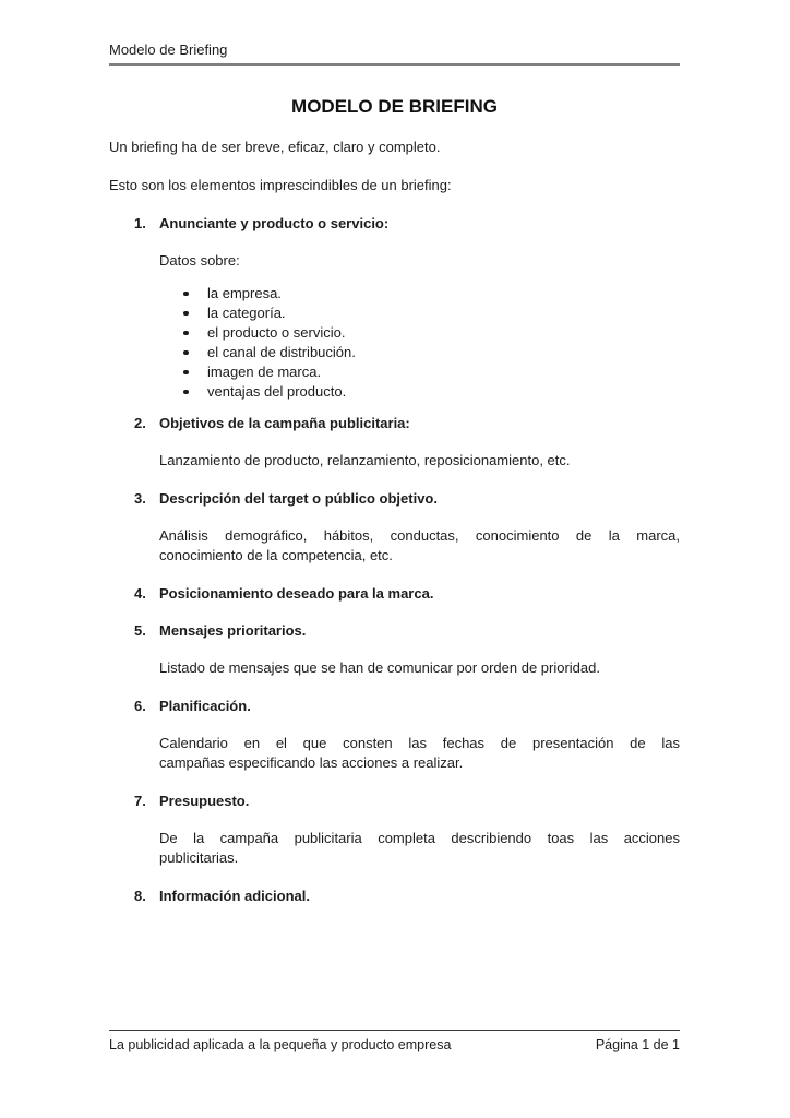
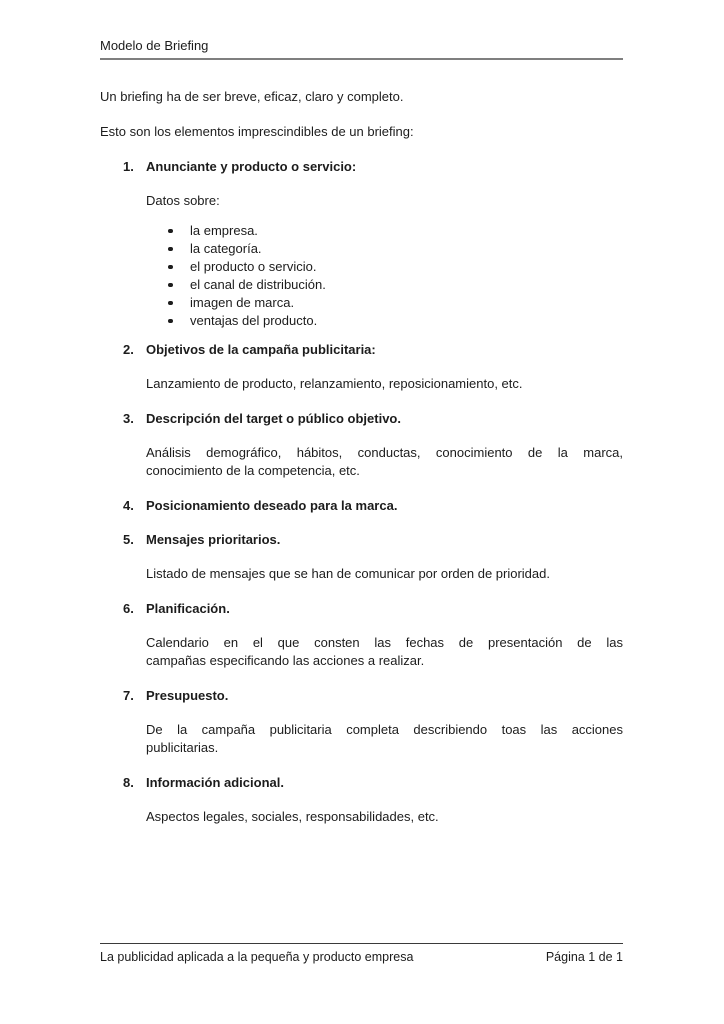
  Modelo de Briefing
- MODELO DE BRIEFING
  Un briefing ha de ser breve, eficaz, claro y completo.
  Esto son los elementos imprescindibles de un briefing:
  1.
  Anunciante y producto o servicio:
  Datos sobre:
  la empresa.
  la categoría.
  el producto o servicio.
  el canal de distribución.
  imagen de marca.
  ventajas del producto.
  2.
  Objetivos de la campaña publicitaria:
  Lanzamiento de producto, relanzamiento, reposicionamiento, etc.
  3.
  Descripción del target o público objetivo.
  Análisis demográfico, hábitos, conductas, conocimiento de la marca,
  conocimiento de la competencia, etc.
  4.
  Posicionamiento deseado para la marca.
  5.
  Mensajes prioritarios.
  Listado de mensajes que se han de comunicar por orden de prioridad.
  6.
  Planificación.
  Calendario en el que consten las fechas de presentación de las
  campañas especificando las acciones a realizar.
  7.
  Presupuesto.
  De la campaña publicitaria completa describiendo toas las acciones
  publicitarias.
  8.
  Información adicional.
+ Aspectos legales, sociales, responsabilidades, etc.
  La publicidad aplicada a la pequeña y producto empresa
  Página 1 de 1
